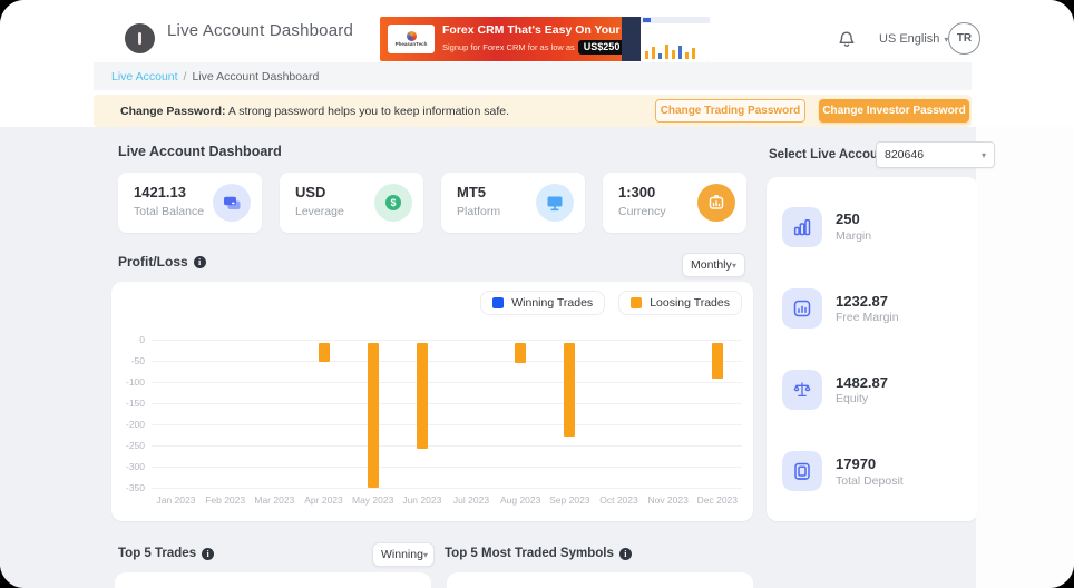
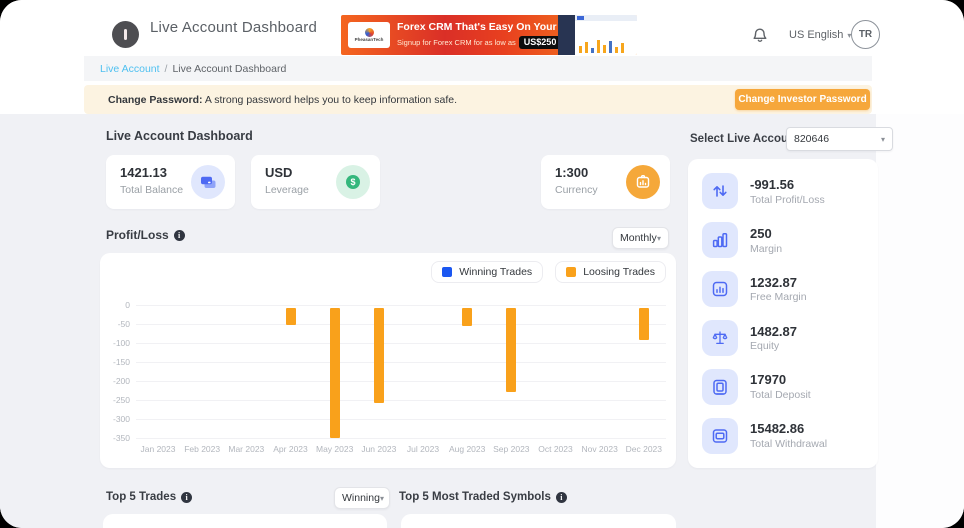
  Live Account Dashboard
  Forex CRM That's Easy On Your
  Signup for Forex CRM for as low as
  US$250
  US English
  TR
  Live Account
  /
  Live Account Dashboard
  Change Password: A strong password helps you to keep information safe.
- Change Trading Password
  Change Investor Password
  Live Account Dashboard
  1421.13
  Total Balance
  USD
  Leverage
  $
- MT5
- Platform
  1:300
  Currency
  Profit/Loss
  Monthly
  Winning Trades
  Loosing Trades
  0
  -50
  -100
  -150
  -200
  -250
  -300
  -350
  Jan 2023
  Feb 2023
  Mar 2023
  Apr 2023
  May 2023
  Jun 2023
  Jul 2023
  Aug 2023
  Sep 2023
  Oct 2023
  Nov 2023
  Dec 2023
  Top 5 Trades
  Winning
  Top 5 Most Traded Symbols
  Select Live Accou
  820646
+ -991.56
+ Total Profit/Loss
  250
  Margin
  1232.87
  Free Margin
  1482.87
  Equity
  17970
  Total Deposit
+ 15482.86
+ Total Withdrawal
